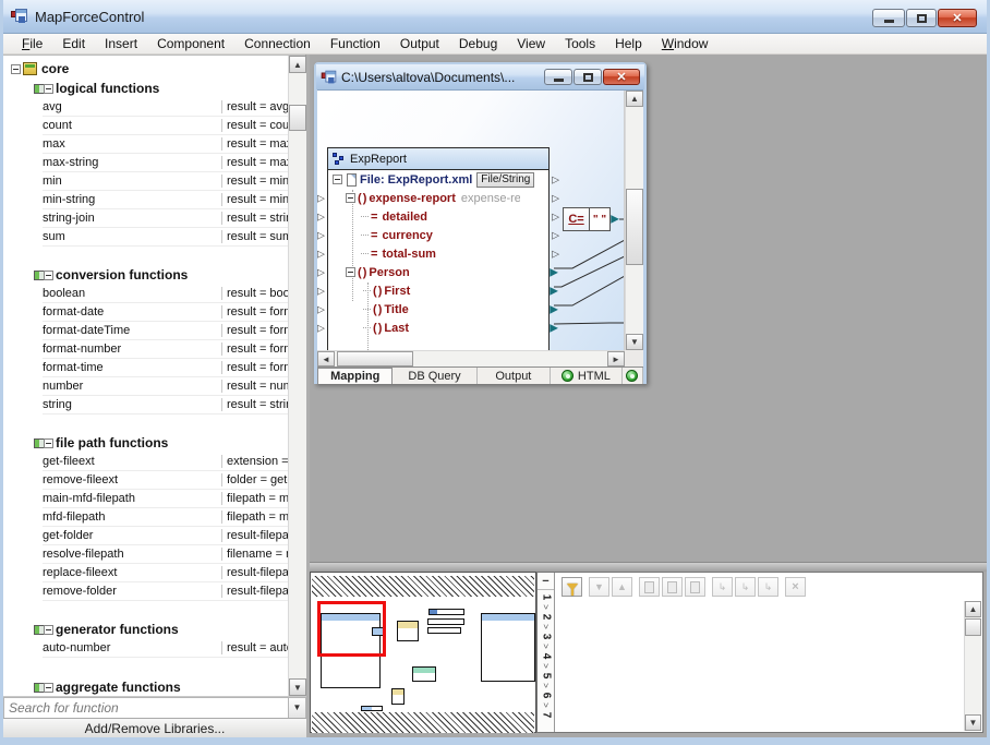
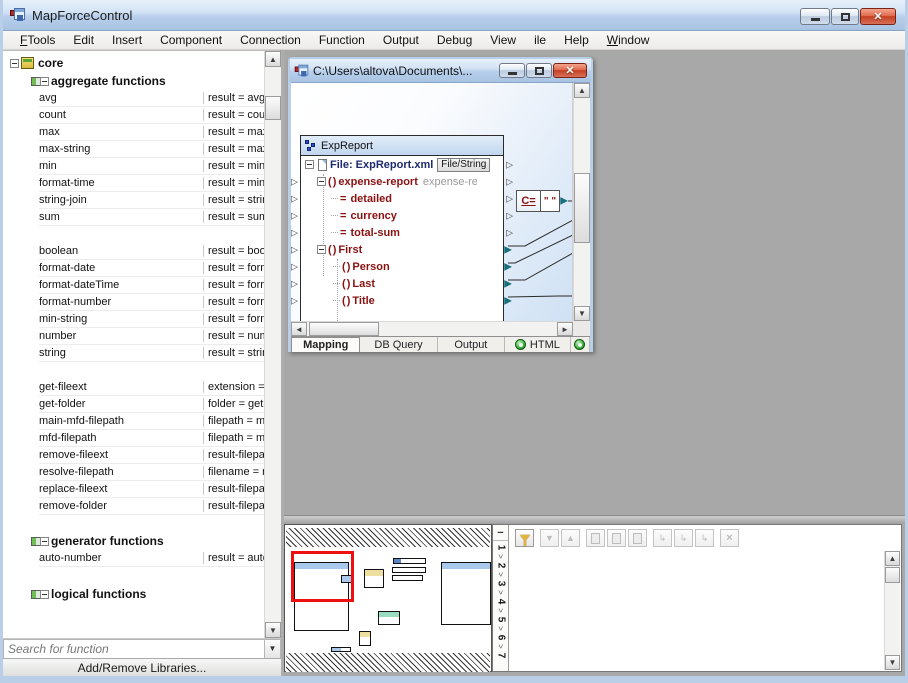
  MapForceControl
  ✕
- File
+ FTools
  Edit
  Insert
  Component
  Connection
  Function
  Output
  Debug
  View
- Tools
+ ile
  Help
  Window
  core
- logical functions
+ aggregate functions
  avg
  result = avg
  count
  result = cou
  max
  result = ma
  max-string
  result = ma
  min
  result = min
- min-string
+ format-time
  result = min
  string-join
  result = stri
  sum
  result = su
- conversion functions
  boolean
  result = boo
  format-date
  result = for
  format-dateTime
  result = for
  format-number
  result = for
- format-time
+ min-string
  result = for
  number
  result = nu
  string
  result = stri
- file path functions
  get-fileext
  extension =
- remove-fileext
+ get-folder
  folder = get
  main-mfd-filepath
  filepath = m
  mfd-filepath
  filepath = m
- get-folder
+ remove-fileext
  result-filepa
  resolve-filepath
  filename =
  replace-fileext
  result-filepa
  remove-folder
  result-filepa
  generator functions
  auto-number
  result = aut
- aggregate functions
+ logical functions
  ▲
  ▼
  Search for function
  ▼
  Add/Remove Libraries...
  C:\Users\altova\Documents\...
  ✕
  ExpReport
  File: ExpReport.xml
  File/String
  ▷
  ( )
  expense-report
  expense-re
  ▷
  ▷
  =
  detailed
  ▷
  ▷
  =
  currency
  ▷
  ▷
  =
  total-sum
  ▷
  ▷
  ( )
- Person
+ First
  ▷
  ▶
  ( )
- First
+ Person
  ▷
  ▶
  ( )
- Title
+ Last
  ▷
  ▶
  ( )
- Last
+ Title
  ▷
  ▶
  C=
  " "
  ▶
  ▲
  ▼
  ◄
  ►
  Mapping
  DB Query
  Output
  HTML
  −
  ▼
  ▲
  ↳
  ↳
  ↳
  ×
  ▲
  ▼
